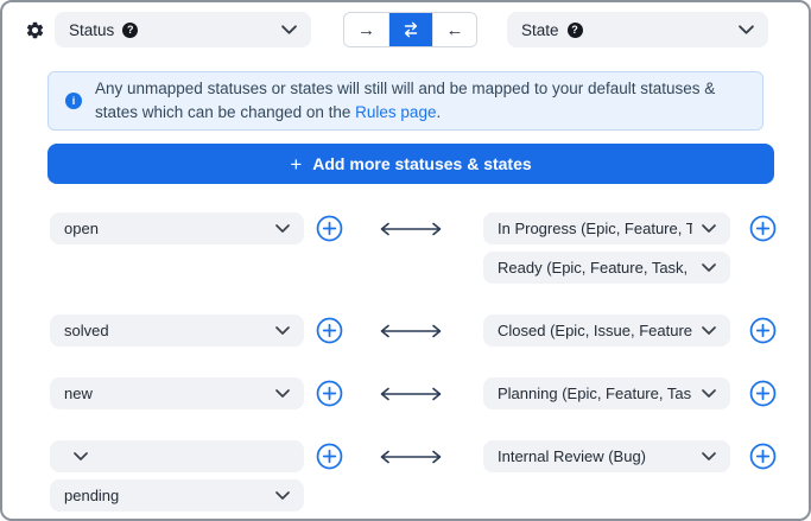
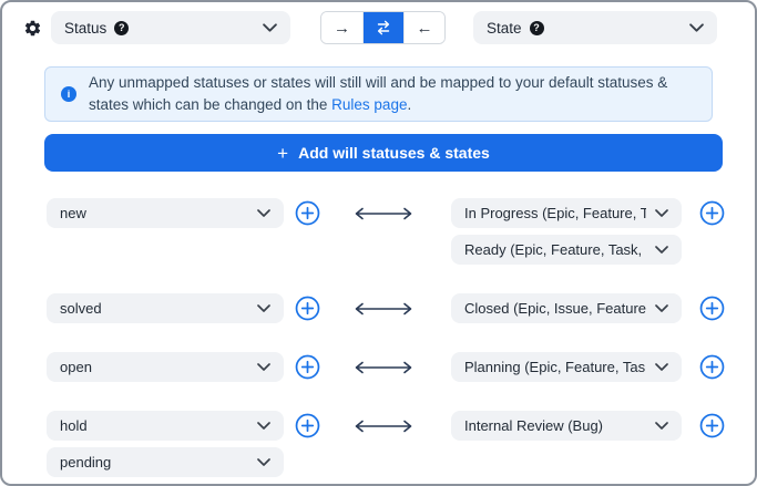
  Status
  ?
  →
  ←
  State
  ?
  i
  Any unmapped statuses or states will still will and be mapped to your default statuses & states which can be changed on the Rules page.
  +
- Add more statuses & states
+ Add will statuses & states
- open
+ new
  In Progress (Epic, Feature, T
  Ready (Epic, Feature, Task,
  solved
  Closed (Epic, Issue, Feature
- new
+ open
  Planning (Epic, Feature, Tas
+ hold
  pending
  Internal Review (Bug)
